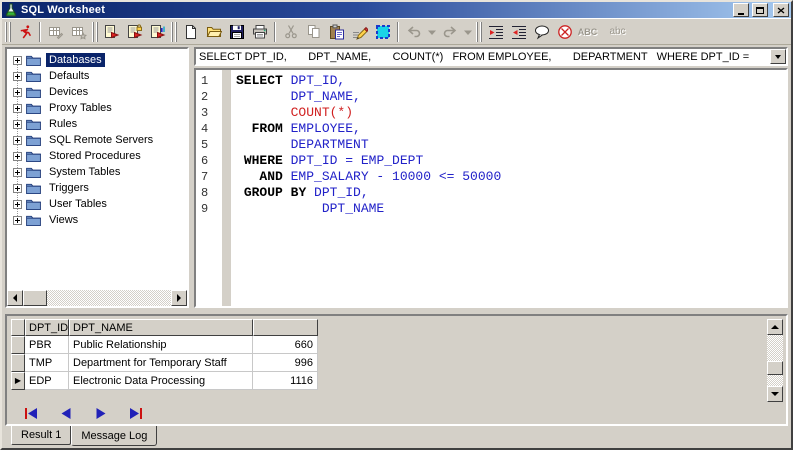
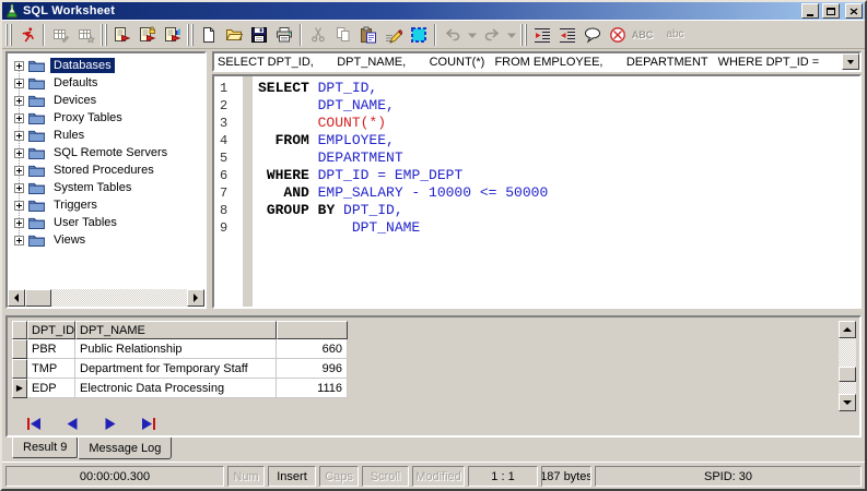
  SQL Worksheet
  ABC
  abc
  Databases
  Defaults
  Devices
  Proxy Tables
  Rules
  SQL Remote Servers
  Stored Procedures
  System Tables
  Triggers
  User Tables
  Views
  SELECT DPT_ID, DPT_NAME, COUNT(*) FROM EMPLOYEE, DEPARTMENT WHERE DPT_ID =
  1
  SELECT DPT_ID,
  2
  DPT_NAME,
  3
  COUNT(*)
  4
  FROM EMPLOYEE,
  5
  DEPARTMENT
  6
  WHERE DPT_ID = EMP_DEPT
  7
  AND EMP_SALARY - 10000 <= 50000
  8
  GROUP BY DPT_ID,
  9
  DPT_NAME
  DPT_ID
  DPT_NAME
  PBR
  Public Relationship
  660
  TMP
  Department for Temporary Staff
  996
  ▶
  EDP
  Electronic Data Processing
  1116
- Result 1
+ Result 9
  Message Log
+ 00:00:00.300
+ Num
+ Insert
+ Caps
+ Scroll
+ Modified
+ 1 : 1
+ 187 bytes
+ SPID: 30
